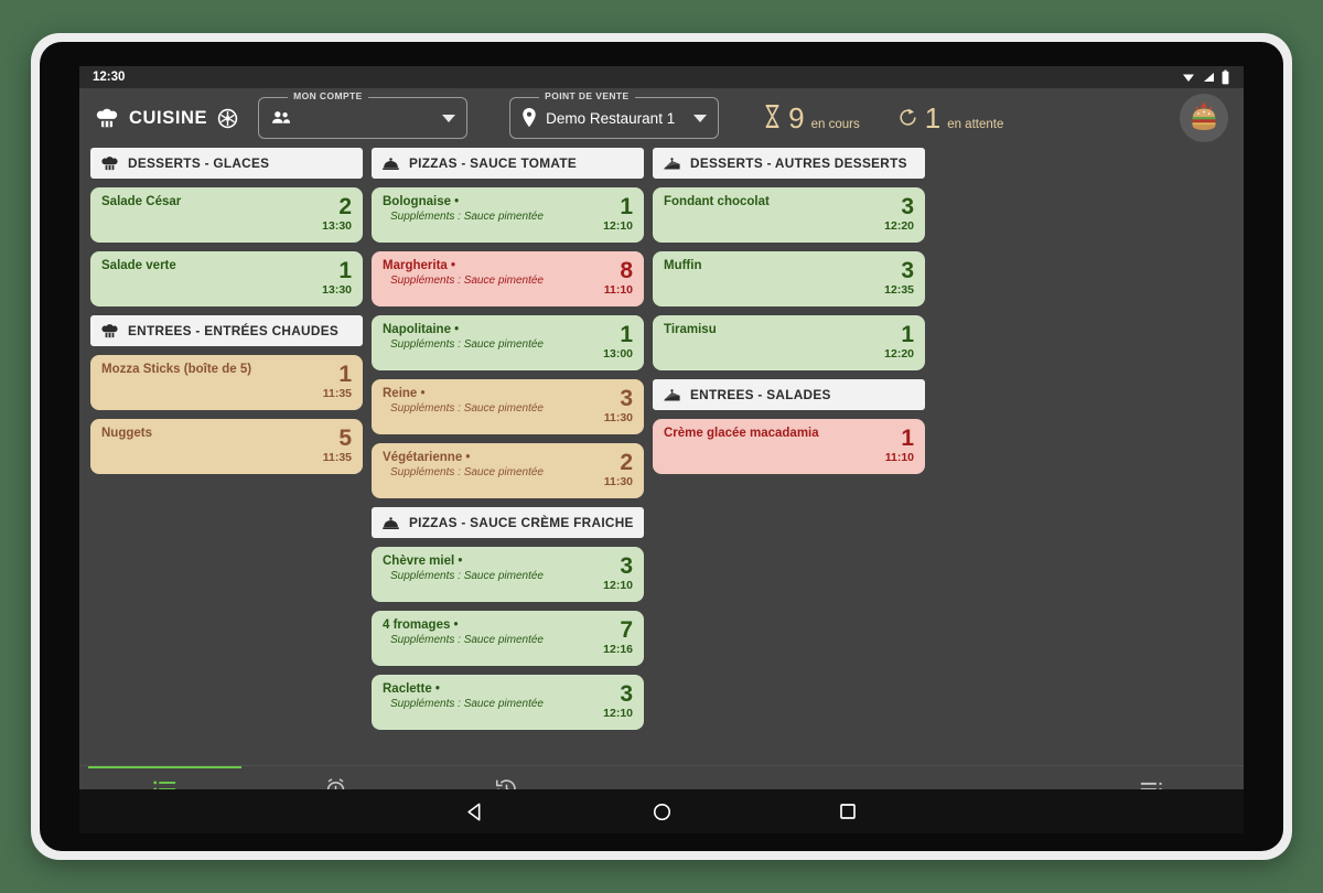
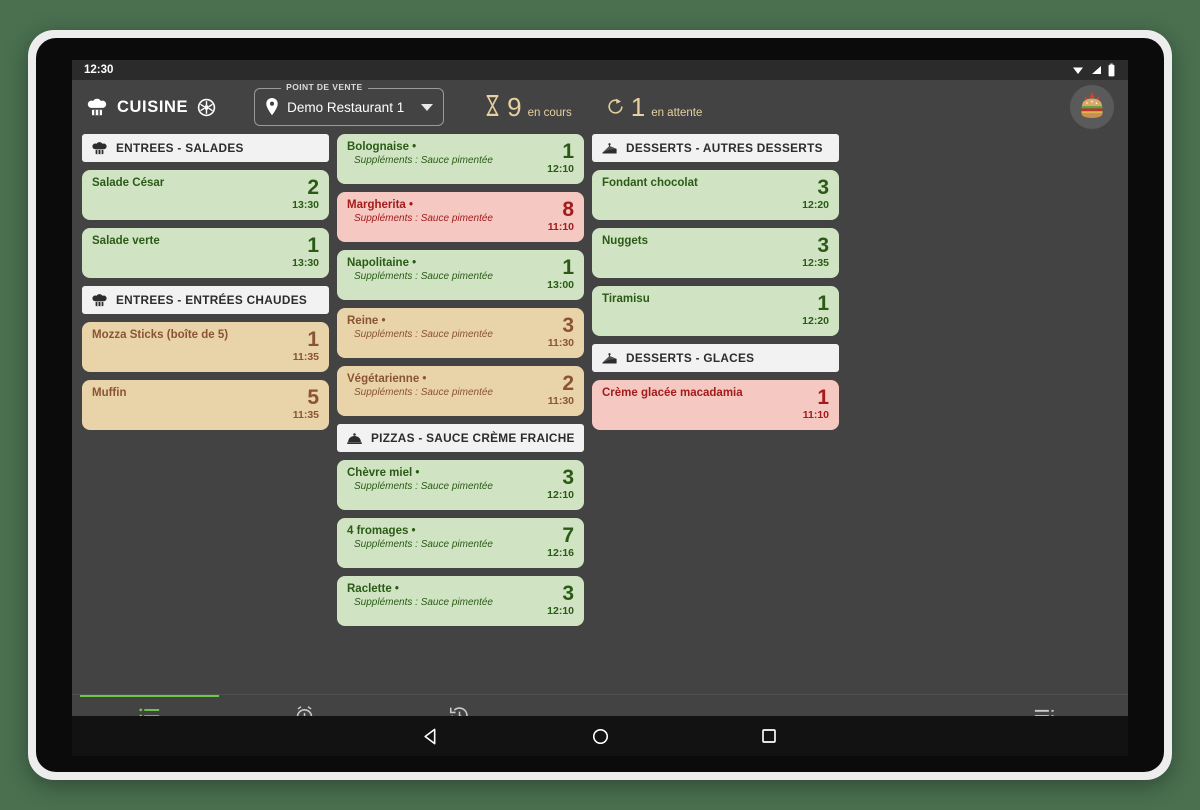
  12:30
  CUISINE
- MON COMPTE
  POINT DE VENTE
  Demo Restaurant 1
  9
  en cours
  1
  en attente
- DESSERTS - GLACES
+ ENTREES - SALADES
  Salade César
  2
  13:30
  Salade verte
  1
  13:30
  ENTREES - ENTRÉES CHAUDES
  Mozza Sticks (boîte de 5)
  1
  11:35
- Nuggets
+ Muffin
  5
  11:35
- PIZZAS - SAUCE TOMATE
  Bolognaise •
  Suppléments : Sauce pimentée
  1
  12:10
  Margherita •
  Suppléments : Sauce pimentée
  8
  11:10
  Napolitaine •
  Suppléments : Sauce pimentée
  1
  13:00
  Reine •
  Suppléments : Sauce pimentée
  3
  11:30
  Végétarienne •
  Suppléments : Sauce pimentée
  2
  11:30
  PIZZAS - SAUCE CRÈME FRAICHE
  Chèvre miel •
  Suppléments : Sauce pimentée
  3
  12:10
  4 fromages •
  Suppléments : Sauce pimentée
  7
  12:16
  Raclette •
  Suppléments : Sauce pimentée
  3
  12:10
  DESSERTS - AUTRES DESSERTS
  Fondant chocolat
  3
  12:20
- Muffin
+ Nuggets
  3
  12:35
  Tiramisu
  1
  12:20
- ENTREES - SALADES
+ DESSERTS - GLACES
  Crème glacée macadamia
  1
  11:10
